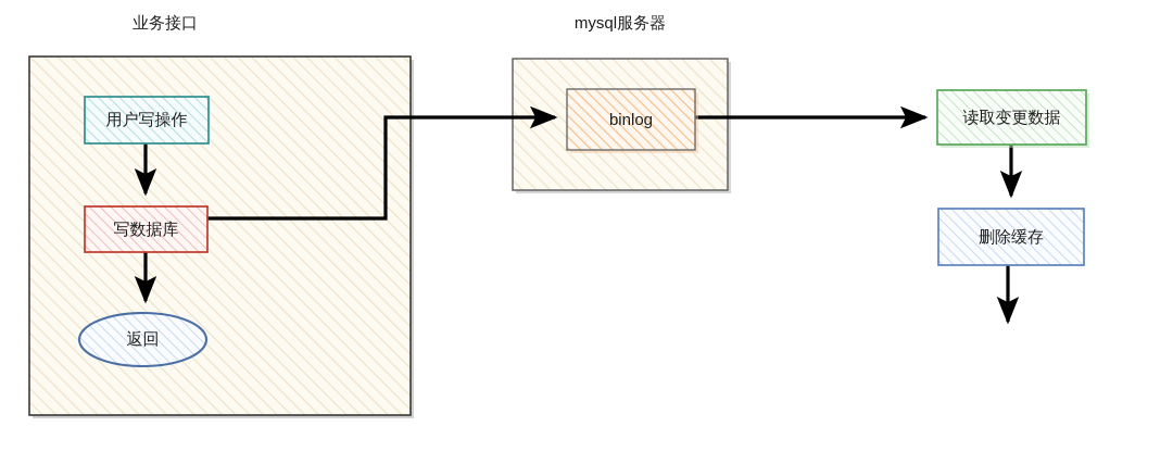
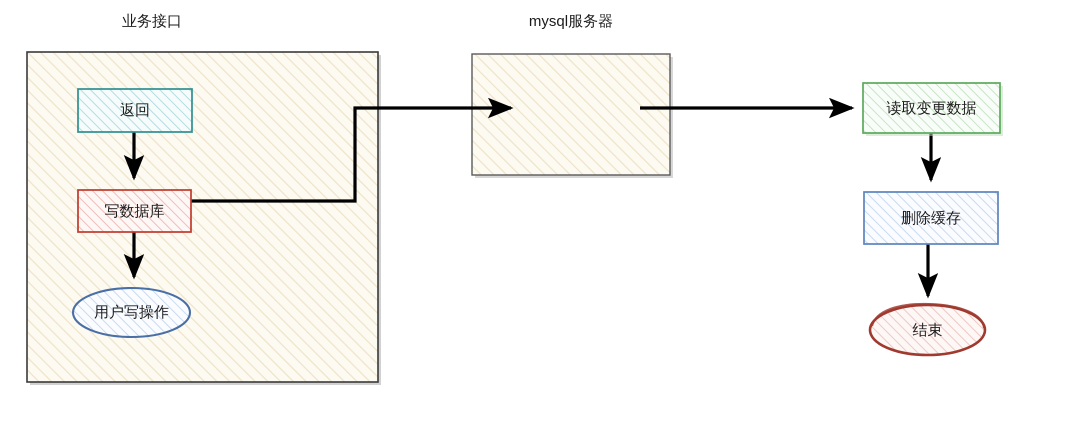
  业务接口
  mysql服务器
- 用户写操作
+ 返回
  写数据库
- 返回
+ 用户写操作
- binlog
  读取变更数据
  删除缓存
+ 结束
